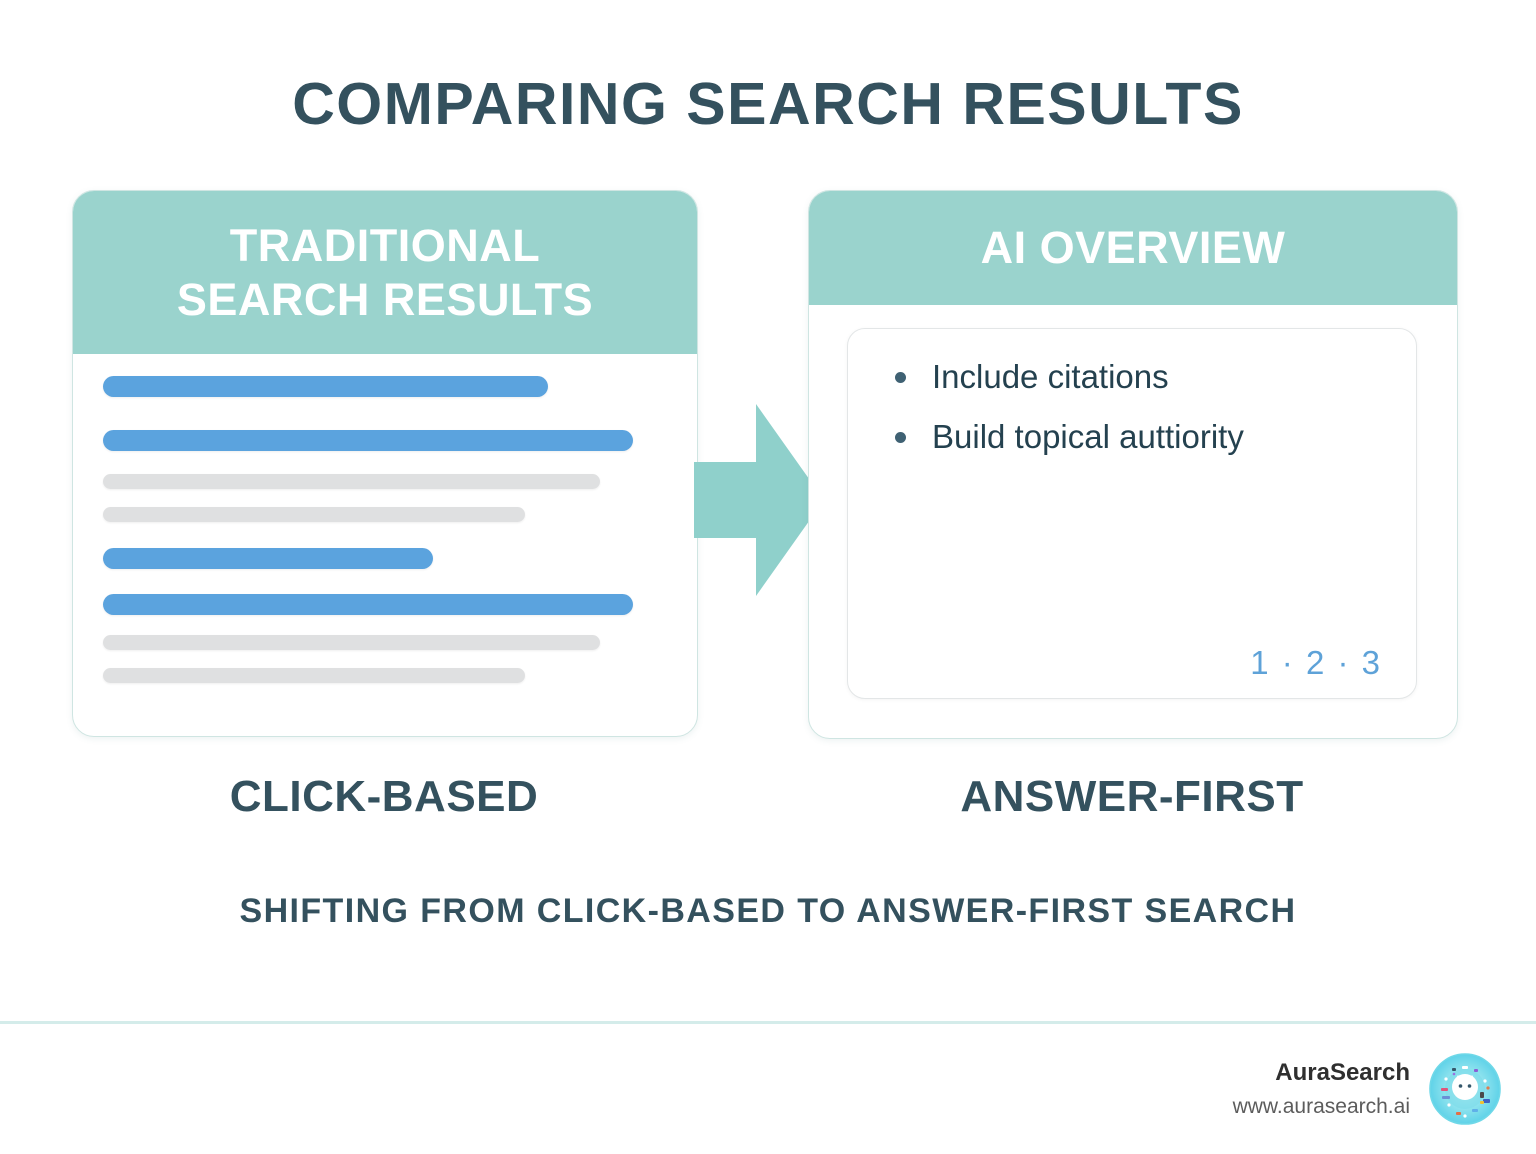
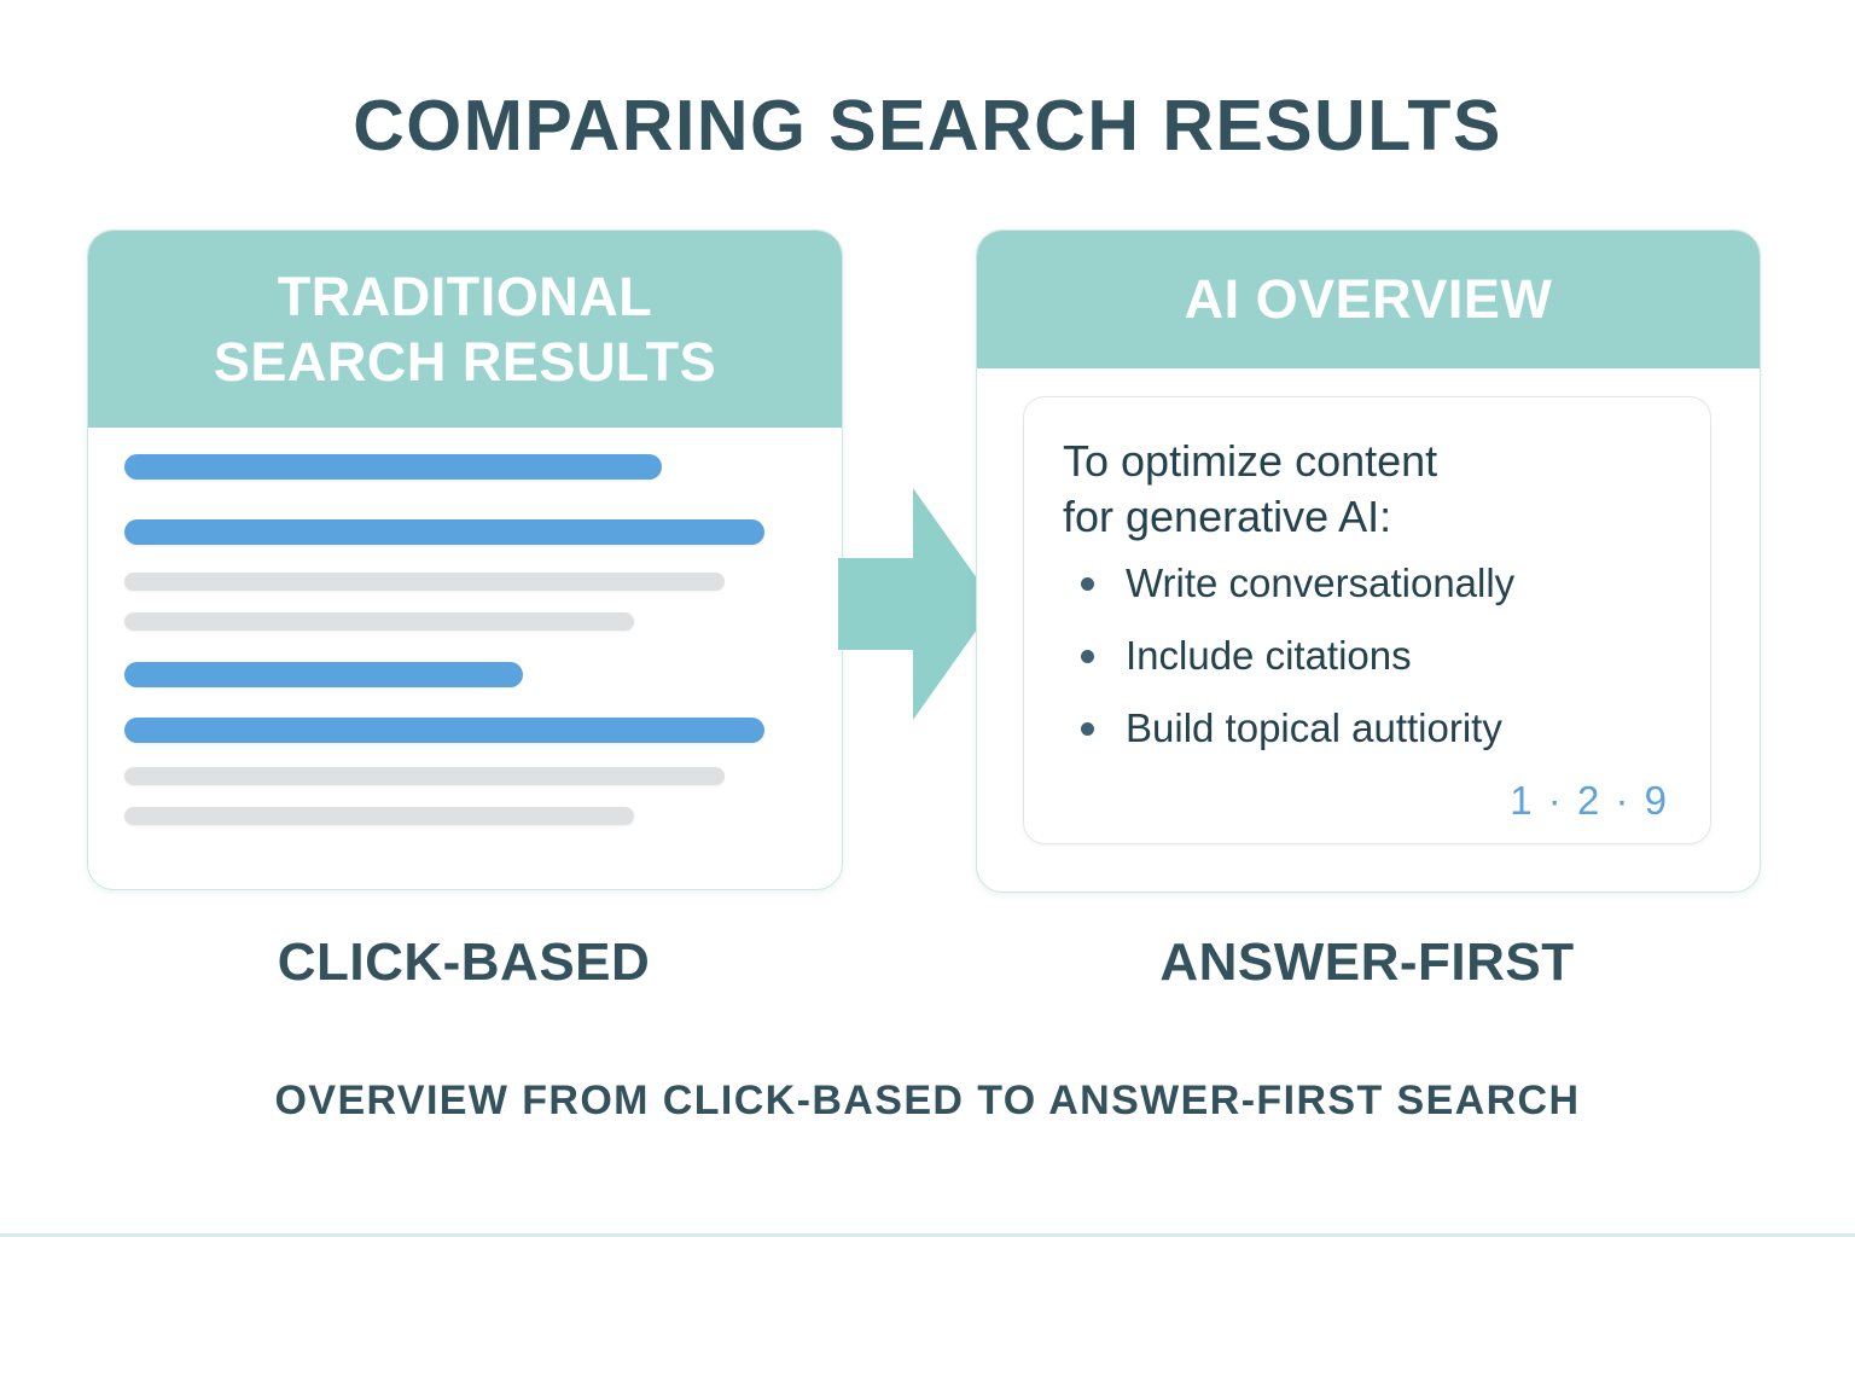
  COMPARING SEARCH RESULTS
  TRADITIONAL
  SEARCH RESULTS
  AI OVERVIEW
+ To optimize content
+ for generative AI:
+ Write conversationally
  Include citations
  Build topical auttiority
- 1 · 2 · 3
+ 1 · 2 · 9
  CLICK-BASED
  ANSWER-FIRST
- SHIFTING FROM CLICK-BASED TO ANSWER-FIRST SEARCH
+ OVERVIEW FROM CLICK-BASED TO ANSWER-FIRST SEARCH
- AuraSearch
- www.aurasearch.ai
